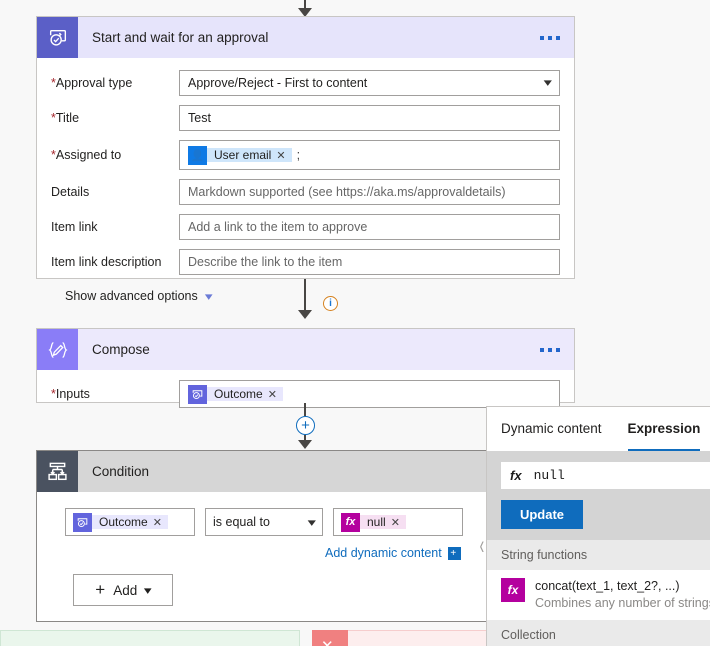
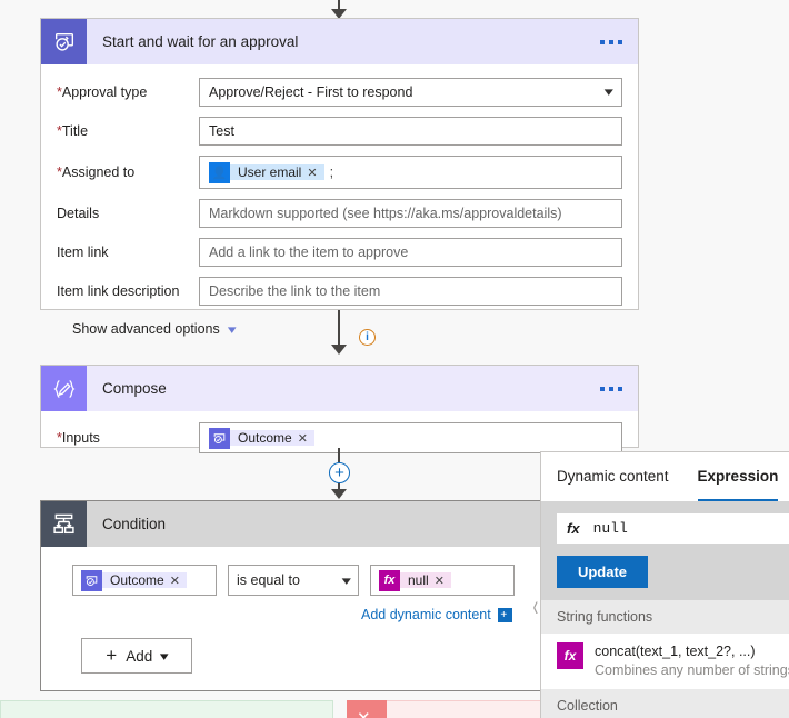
  Start and wait for an approval
  *Approval type
- Approve/Reject - First to content
+ Approve/Reject - First to respond
  ▾
  *Title
  Test
  *Assigned to
  User email
  ✕
  ;
  Details
  Markdown supported (see https://aka.ms/approvaldetails)
  Item link
  Add a link to the item to approve
  Item link description
  Describe the link to the item
  Show advanced options
  ▾
  i
  Compose
  *Inputs
  Outcome
  ✕
  +
  Condition
  Outcome
  ✕
  is equal to
  ▾
  fx
  null
  ✕
  Add dynamic content
  +
  +
  Add
  ▾
  Dynamic content
  Expression
  fx
  null
  Update
  String functions
  fx
  concat(text_1, text_2?, ...)
  Combines any number of string
  Collection
  ‹
